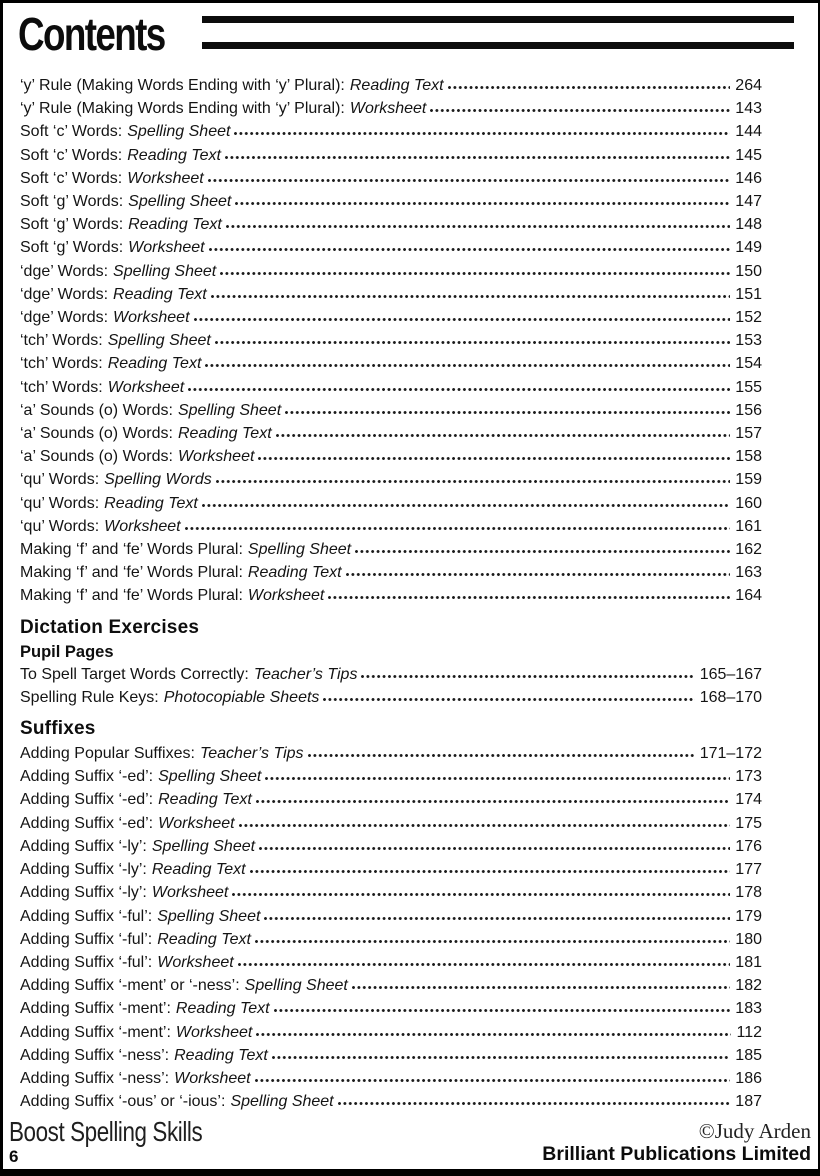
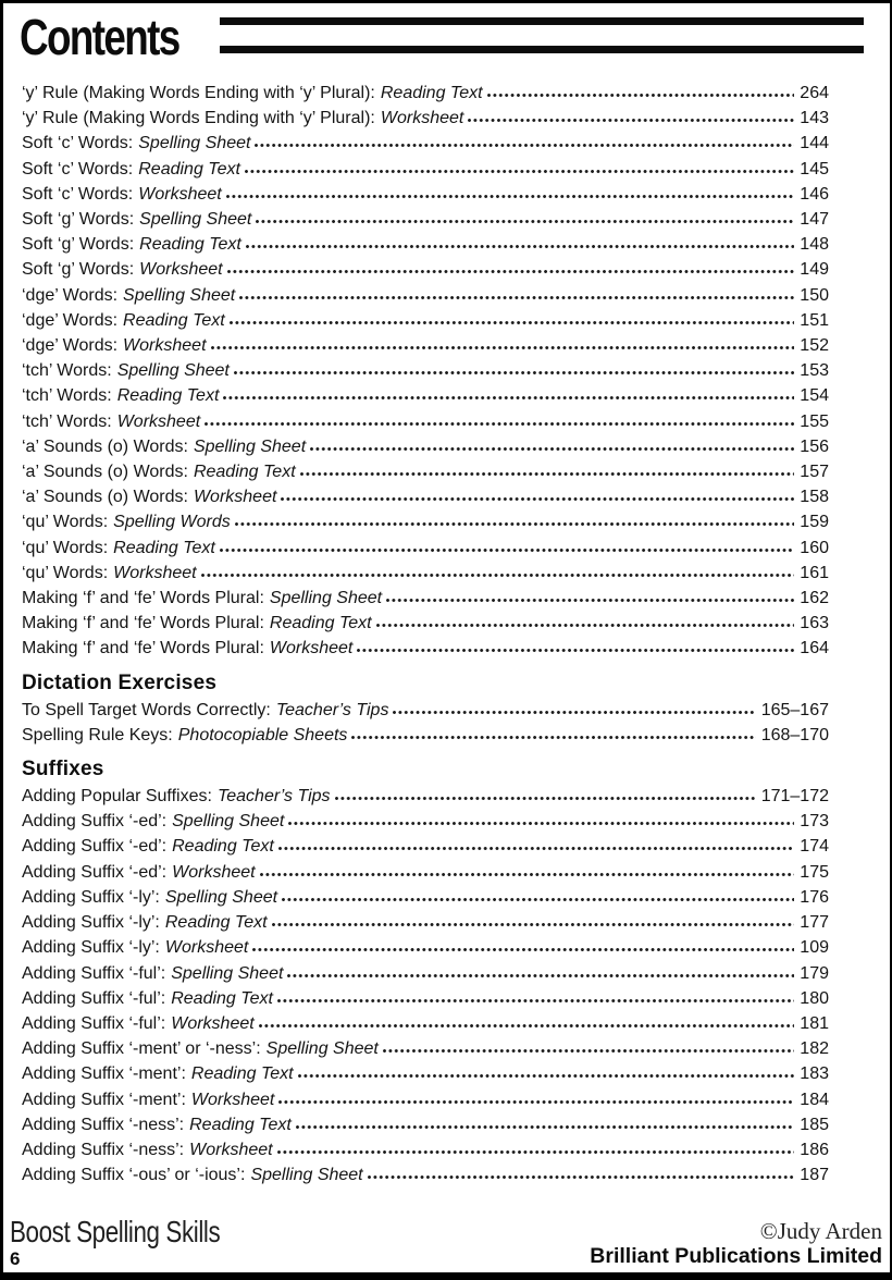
  Contents
  ‘y’ Rule (Making Words Ending with ‘y’ Plural):
  Reading Text
  264
  ‘y’ Rule (Making Words Ending with ‘y’ Plural):
  Worksheet
  143
  Soft ‘c’ Words:
  Spelling Sheet
  144
  Soft ‘c’ Words:
  Reading Text
  145
  Soft ‘c’ Words:
  Worksheet
  146
  Soft ‘g’ Words:
  Spelling Sheet
  147
  Soft ‘g’ Words:
  Reading Text
  148
  Soft ‘g’ Words:
  Worksheet
  149
  ‘dge’ Words:
  Spelling Sheet
  150
  ‘dge’ Words:
  Reading Text
  151
  ‘dge’ Words:
  Worksheet
  152
  ‘tch’ Words:
  Spelling Sheet
  153
  ‘tch’ Words:
  Reading Text
  154
  ‘tch’ Words:
  Worksheet
  155
  ‘a’ Sounds (o) Words:
  Spelling Sheet
  156
  ‘a’ Sounds (o) Words:
  Reading Text
  157
  ‘a’ Sounds (o) Words:
  Worksheet
  158
  ‘qu’ Words:
  Spelling Words
  159
  ‘qu’ Words:
  Reading Text
  160
  ‘qu’ Words:
  Worksheet
  161
  Making ‘f’ and ‘fe’ Words Plural:
  Spelling Sheet
  162
  Making ‘f’ and ‘fe’ Words Plural:
  Reading Text
  163
  Making ‘f’ and ‘fe’ Words Plural:
  Worksheet
  164
  Dictation Exercises
- Pupil Pages
  To Spell Target Words Correctly:
  Teacher’s Tips
  165–167
  Spelling Rule Keys:
  Photocopiable Sheets
  168–170
  Suffixes
  Adding Popular Suffixes:
  Teacher’s Tips
  171–172
  Adding Suffix ‘-ed’:
  Spelling Sheet
  173
  Adding Suffix ‘-ed’:
  Reading Text
  174
  Adding Suffix ‘-ed’:
  Worksheet
  175
  Adding Suffix ‘-ly’:
  Spelling Sheet
  176
  Adding Suffix ‘-ly’:
  Reading Text
  177
  Adding Suffix ‘-ly’:
  Worksheet
- 178
+ 109
  Adding Suffix ‘-ful’:
  Spelling Sheet
  179
  Adding Suffix ‘-ful’:
  Reading Text
  180
  Adding Suffix ‘-ful’:
  Worksheet
  181
  Adding Suffix ‘-ment’ or ‘-ness’:
  Spelling Sheet
  182
  Adding Suffix ‘-ment’:
  Reading Text
  183
  Adding Suffix ‘-ment’:
  Worksheet
- 112
+ 184
  Adding Suffix ‘-ness’:
  Reading Text
  185
  Adding Suffix ‘-ness’:
  Worksheet
  186
  Adding Suffix ‘-ous’ or ‘-ious’:
  Spelling Sheet
  187
  Boost Spelling Skills
  6
  ©Judy Arden
  Brilliant Publications Limited
